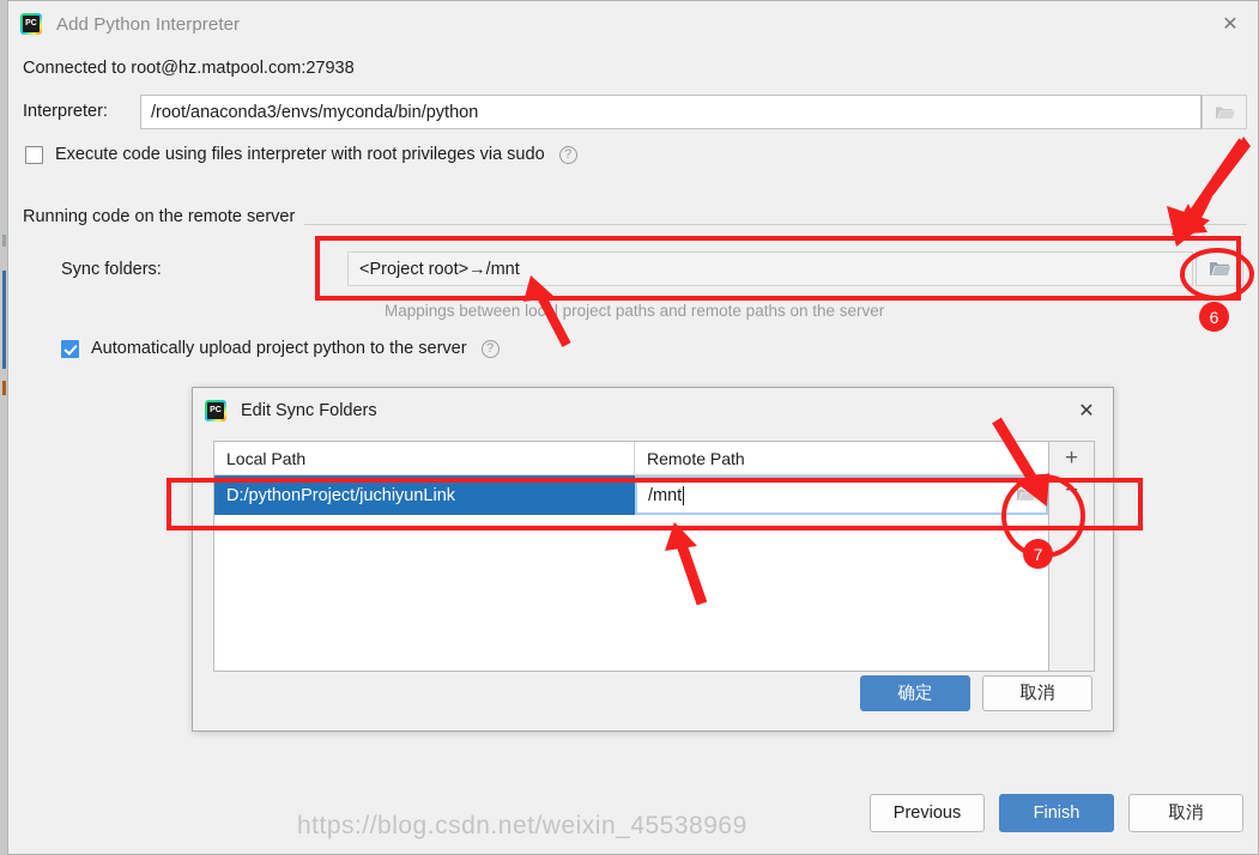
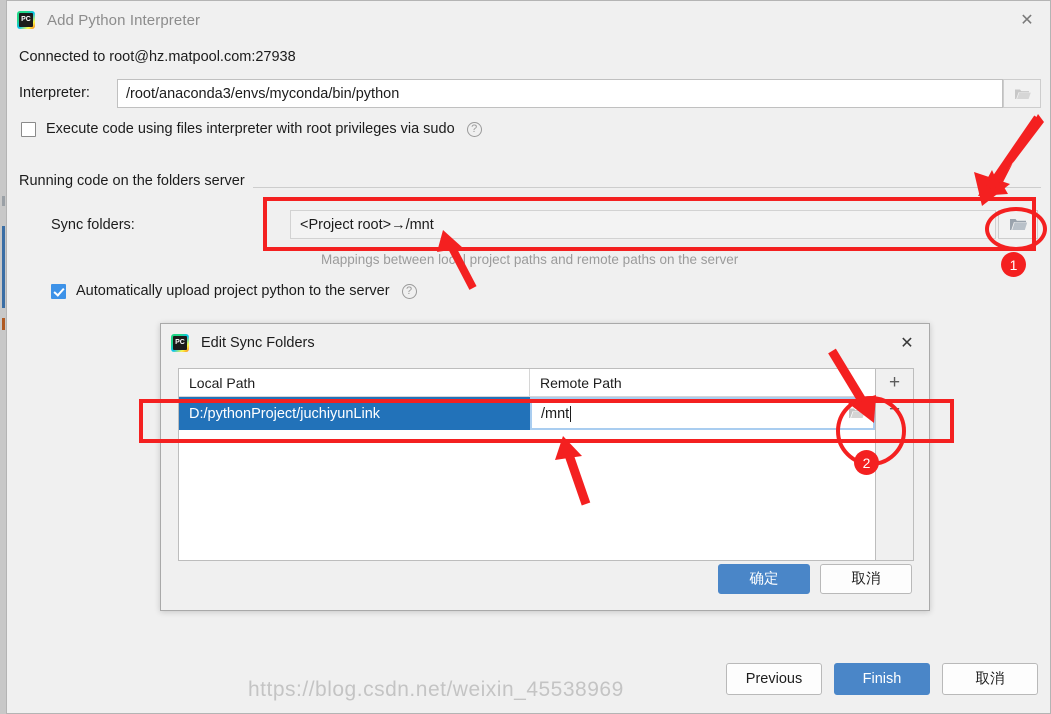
  Add Python Interpreter
  ✕
  Connected to root@hz.matpool.com:27938
  Interpreter:
  /root/anaconda3/envs/myconda/bin/python
  Execute code using files interpreter with root privileges via sudo
  ?
- Running code on the remote server
+ Running code on the folders server
  Sync folders:
  <Project root>→/mnt
  Mappings between locl project paths and remote paths on the server
  Automatically upload project python to the server
  ?
  Previous
  Finish
  取消
  Edit Sync Folders
  ✕
  Local Path
  Remote Path
  D:/pythonProject/juchiyunLink
  /mnt
  +
  −
  确定
  取消
- 6
+ 1
- 7
+ 2
  https://blog.csdn.net/weixin_45538969
